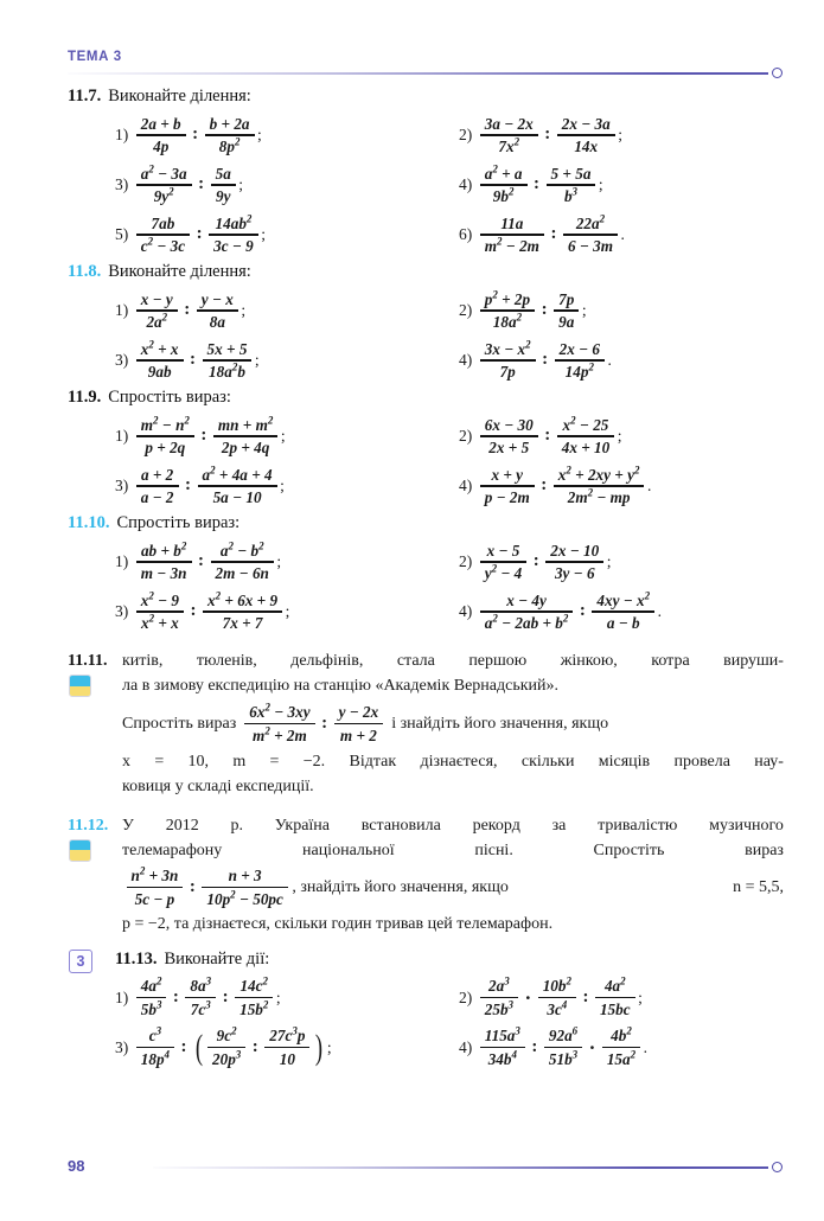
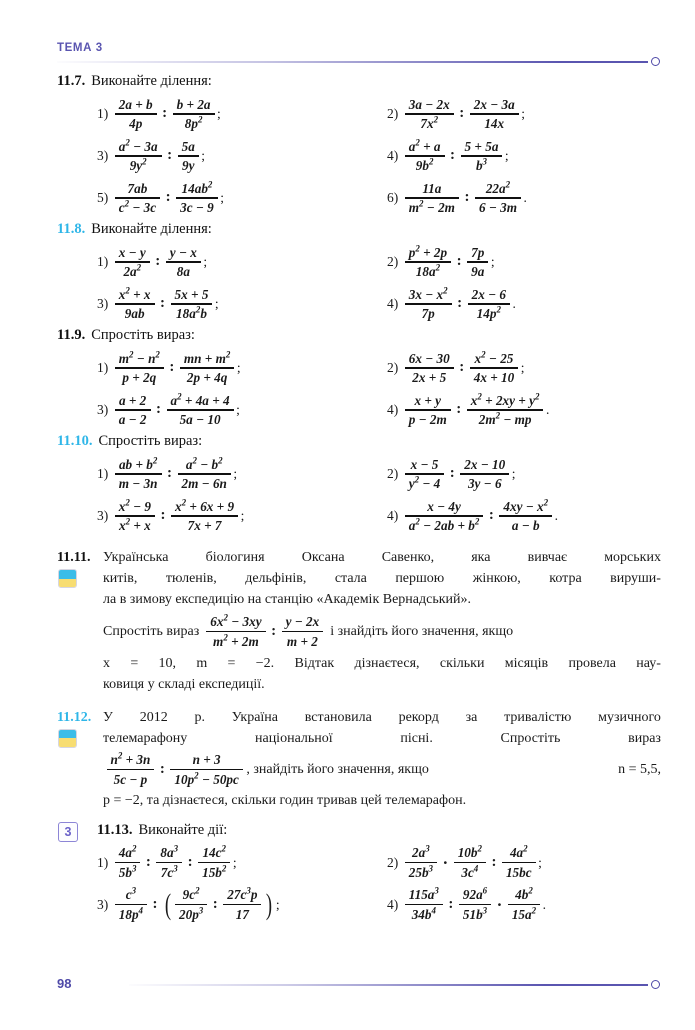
  ТЕМА 3
  11.7.
  Виконайте ділення:
  1)
  2a + b
  4p
  :
  b + 2a
  8p2
  ;
  2)
  3a − 2x
  7x2
  :
  2x − 3a
  14x
  ;
  3)
  a2 − 3a
  9y2
  :
  5a
  9y
  ;
  4)
  a2 + a
  9b2
  :
  5 + 5a
  b3
  ;
  5)
  7ab
  c2 − 3c
  :
  14ab2
  3c − 9
  ;
  6)
  11a
  m2 − 2m
  :
  22a2
  6 − 3m
  .
  11.8.
  Виконайте ділення:
  1)
  x − y
  2a2
  :
  y − x
  8a
  ;
  2)
  p2 + 2p
  18a2
  :
  7p
  9a
  ;
  3)
  x2 + x
  9ab
  :
  5x + 5
  18a2b
  ;
  4)
  3x − x2
  7p
  :
  2x − 6
  14p2
  .
  11.9.
  Спростіть вираз:
  1)
  m2 − n2
  p + 2q
  :
  mn + m2
  2p + 4q
  ;
  2)
  6x − 30
  2x + 5
  :
  x2 − 25
  4x + 10
  ;
  3)
  a + 2
  a − 2
  :
  a2 + 4a + 4
  5a − 10
  ;
  4)
  x + y
  p − 2m
  :
  x2 + 2xy + y2
  2m2 − mp
  .
  11.10.
  Спростіть вираз:
  1)
  ab + b2
  m − 3n
  :
  a2 − b2
  2m − 6n
  ;
  2)
  x − 5
  y2 − 4
  :
  2x − 10
  3y − 6
  ;
  3)
  x2 − 9
  x2 + x
  :
  x2 + 6x + 9
  7x + 7
  ;
  4)
  x − 4y
  a2 − 2ab + b2
  :
  4xy − x2
  a − b
  .
  11.11.
+ Українська
+ біологиня
+ Оксана
+ Савенко,
+ яка
+ вивчає
+ морських
  китів,
  тюленів,
  дельфінів,
  стала
  першою
  жінкою,
  котра
  вируши-
  ла в зимову експедицію на станцію «Академік Вернадський».
  Спростіть вираз
  6x2 − 3xy
  m2 + 2m
  :
  y − 2x
  m + 2
  і знайдіть його значення, якщо
  x
  =
  10,
  m
  =
  −2.
  Відтак
  дізнаєтеся,
  скільки
  місяців
  провела
  нау-
  ковиця у складі експедиції.
  11.12.
  У
  2012
  р.
  Україна
  встановила
  рекорд
  за
  тривалістю
  музичного
  телемарафону
  національної
  пісні.
  Спростіть
  вираз
  n2 + 3n
  5c − p
  :
  n + 3
  10p2 − 50pc
  , знайдіть його значення, якщо
  n = 5,5,
  p = −2, та дізнаєтеся, скільки годин тривав цей телемарафон.
  3
  11.13.
  Виконайте дії:
  1)
  4a2
  5b3
  :
  8a3
  7c3
  :
  14c2
  15b2
  ;
  2)
  2a3
  25b3
  ·
  10b2
  3c4
  :
  4a2
  15bc
  ;
  3)
  c3
  18p4
  :
  (
  9c2
  20p3
  :
  27c3p
- 10
+ 17
  )
  ;
  4)
  115a3
  34b4
  :
  92a6
  51b3
  ·
  4b2
  15a2
  .
  98
